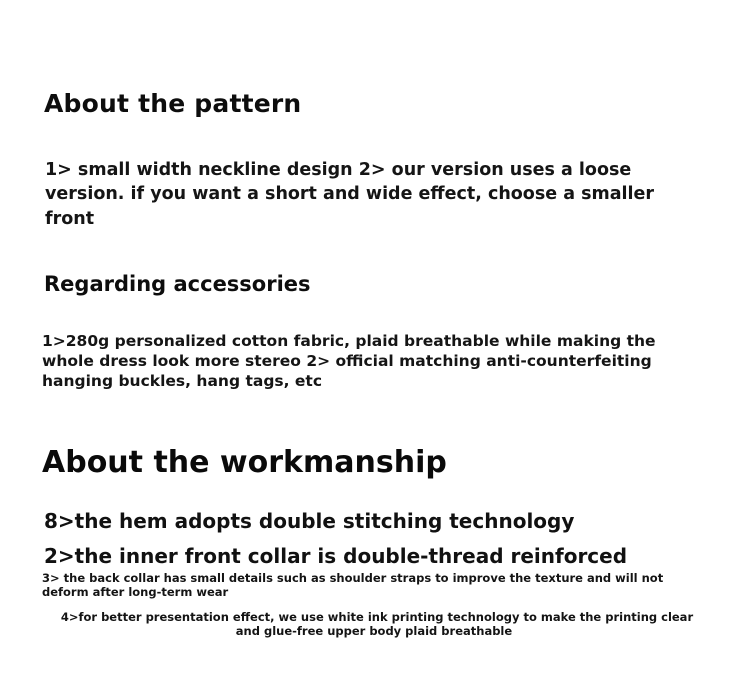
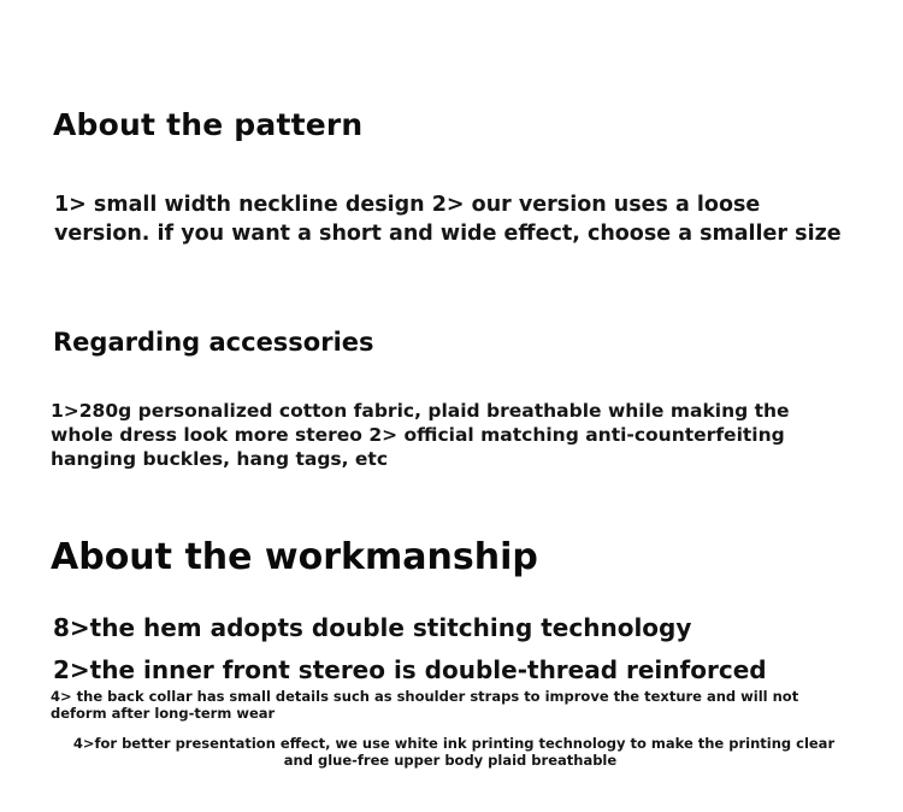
  About the pattern
- 1> small width neckline design 2> our version uses a loose version. if you want a short and wide effect, choose a smaller front
+ 1> small width neckline design 2> our version uses a loose version. if you want a short and wide effect, choose a smaller size
  Regarding accessories
  1>280g personalized cotton fabric, plaid breathable while making the whole dress look more stereo 2> official matching anti-counterfeiting hanging buckles, hang tags, etc
  About the workmanship
  8>the hem adopts double stitching technology
- 2>the inner front collar is double-thread reinforced
+ 2>the inner front stereo is double-thread reinforced
- 3> the back collar has small details such as shoulder straps to improve the texture and will not deform after long-term wear
+ 4> the back collar has small details such as shoulder straps to improve the texture and will not deform after long-term wear
  4>for better presentation effect, we use white ink printing technology to make the printing clear and glue-free upper body plaid breathable
